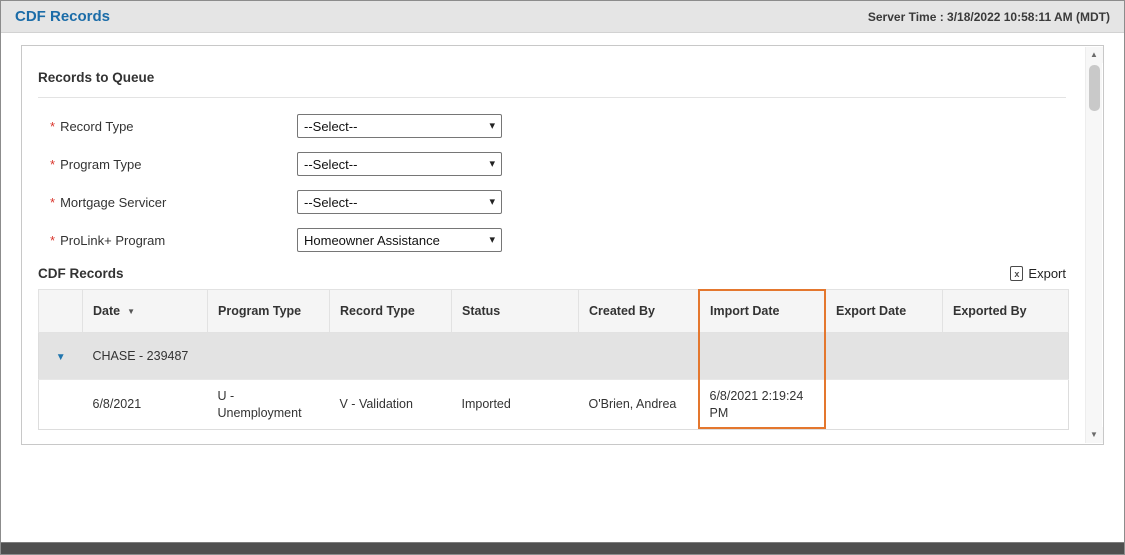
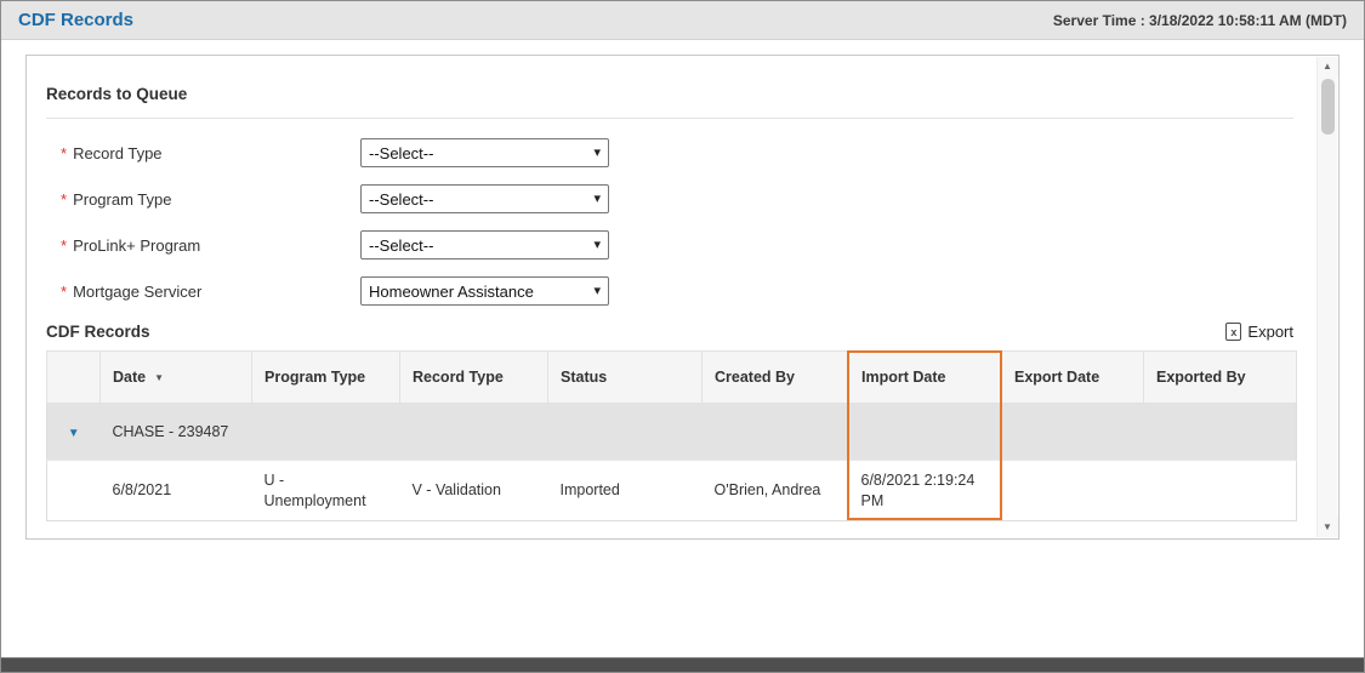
  CDF Records
  Server Time : 3/18/2022 10:58:11 AM (MDT)
  Records to Queue
  * Record Type
  --Select--
  ▾
  * Program Type
  --Select--
  ▾
- * Mortgage Servicer
+ * ProLink+ Program
  --Select--
  ▾
- * ProLink+ Program
+ * Mortgage Servicer
  Homeowner Assistance
  ▾
  CDF Records
  x
  Export
  	Date ▼	Program Type	Record Type	Status	Created By	Import Date	Export Date	Exported By
  ▼	CHASE - 239487
  	6/8/2021	U - Unemployment	V - Validation	Imported	O'Brien, Andrea	6/8/2021 2:19:24 PM
  ▲
  ▼
